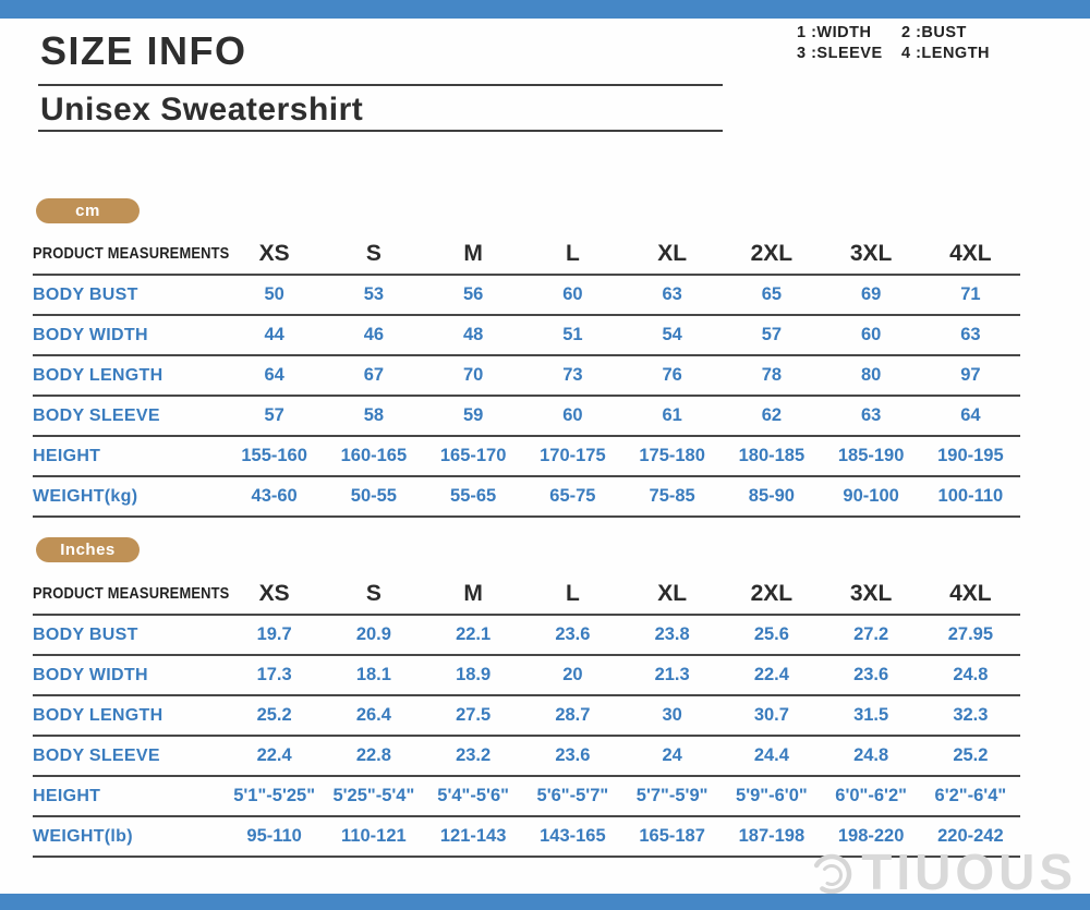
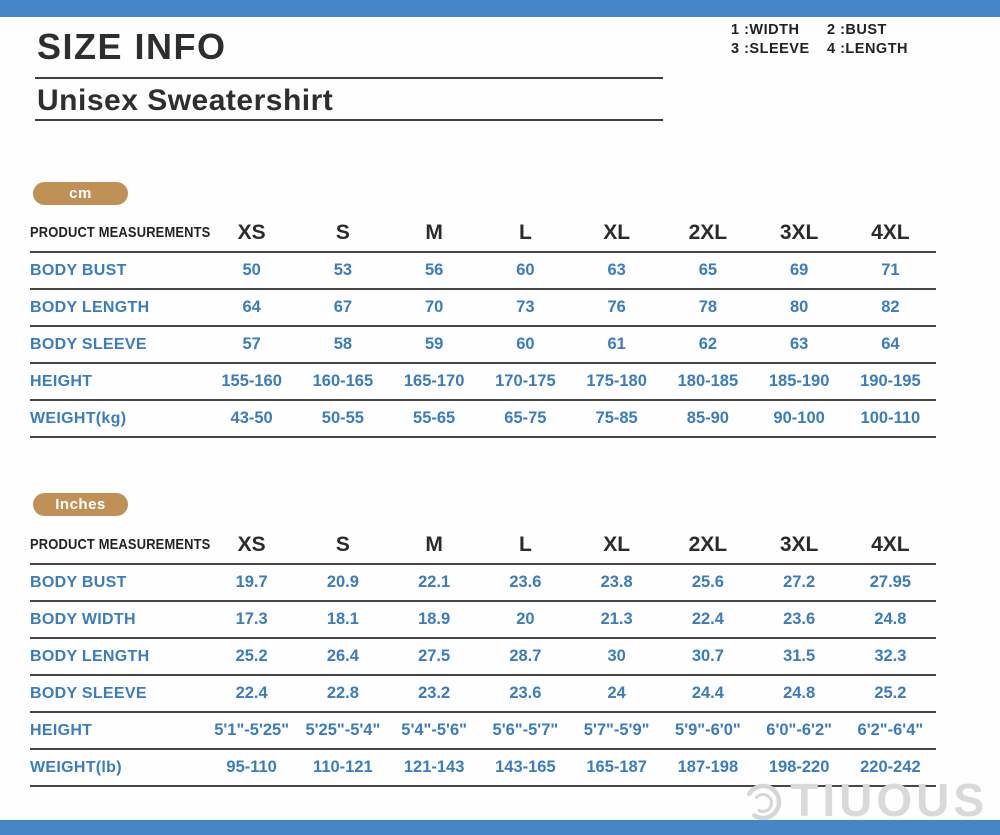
  SIZE INFO
  Unisex Sweatershirt
  1 :WIDTH
  2 :BUST
  3 :SLEEVE
  4 :LENGTH
  cm
  PRODUCT MEASUREMENTS	XS	S	M	L	XL	2XL	3XL	4XL
  BODY BUST	50	53	56	60	63	65	69	71
- BODY WIDTH	44	46	48	51	54	57	60	63
- BODY LENGTH	64	67	70	73	76	78	80	97
+ BODY LENGTH	64	67	70	73	76	78	80	82
  BODY SLEEVE	57	58	59	60	61	62	63	64
  HEIGHT	155-160	160-165	165-170	170-175	175-180	180-185	185-190	190-195
- WEIGHT(kg)	43-60	50-55	55-65	65-75	75-85	85-90	90-100	100-110
+ WEIGHT(kg)	43-50	50-55	55-65	65-75	75-85	85-90	90-100	100-110
  Inches
  PRODUCT MEASUREMENTS	XS	S	M	L	XL	2XL	3XL	4XL
  BODY BUST	19.7	20.9	22.1	23.6	23.8	25.6	27.2	27.95
  BODY WIDTH	17.3	18.1	18.9	20	21.3	22.4	23.6	24.8
  BODY LENGTH	25.2	26.4	27.5	28.7	30	30.7	31.5	32.3
  BODY SLEEVE	22.4	22.8	23.2	23.6	24	24.4	24.8	25.2
  HEIGHT	5'1"-5'25"	5'25"-5'4"	5'4"-5'6"	5'6"-5'7"	5'7"-5'9"	5'9"-6'0"	6'0"-6'2"	6'2"-6'4"
  WEIGHT(lb)	95-110	110-121	121-143	143-165	165-187	187-198	198-220	220-242
  TIUOUS
